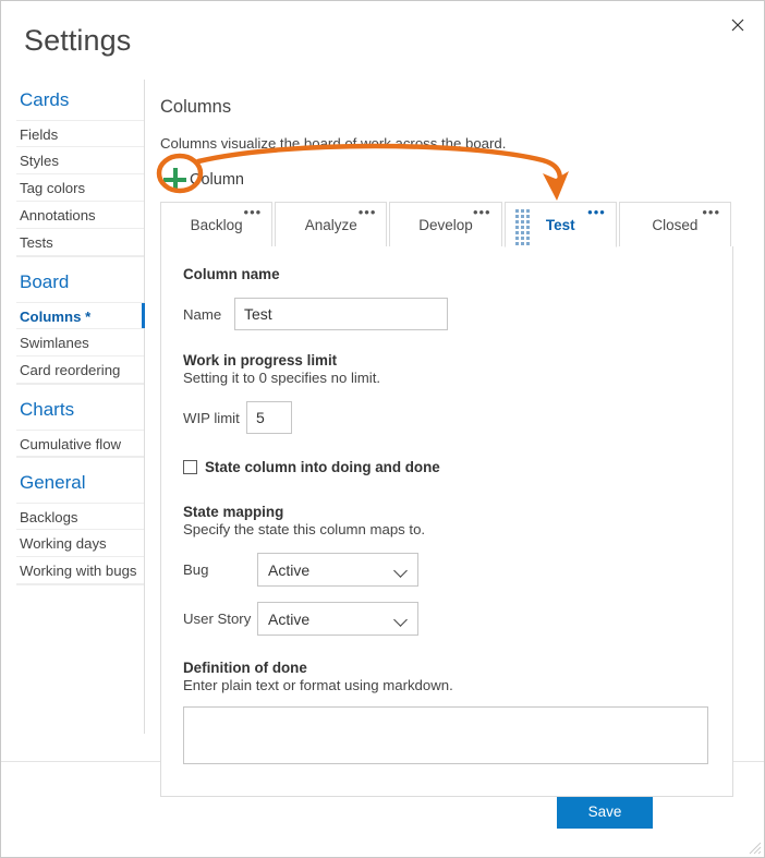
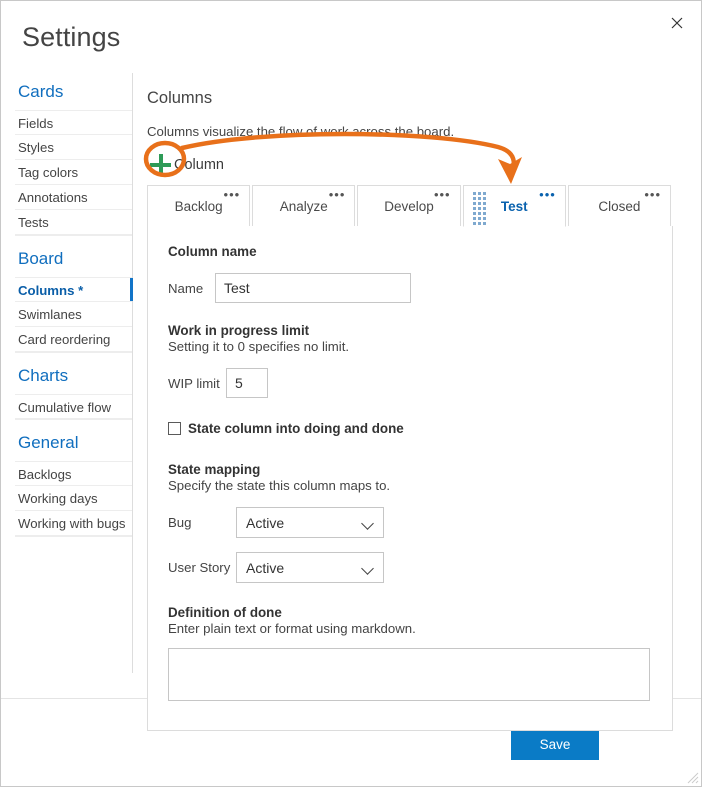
  Settings
  Cards
  Fields
  Styles
  Tag colors
  Annotations
  Tests
  Board
  Columns *
  Swimlanes
  Card reordering
  Charts
  Cumulative flow
  General
  Backlogs
  Working days
  Working with bugs
  Columns
- Columns visualize the board of work across the board.
+ Columns visualize the flow of work across the board.
  Column
  Backlog
  •••
  Analyze
  •••
  Develop
  •••
  Test
  •••
  Closed
  •••
  Column name
  Name
  Test
  Work in progress limit
  Setting it to 0 specifies no limit.
  WIP limit
  5
  State column into doing and done
  State mapping
  Specify the state this column maps to.
  Bug
  Active
  User Story
  Active
  Definition of done
  Enter plain text or format using markdown.
  Save
